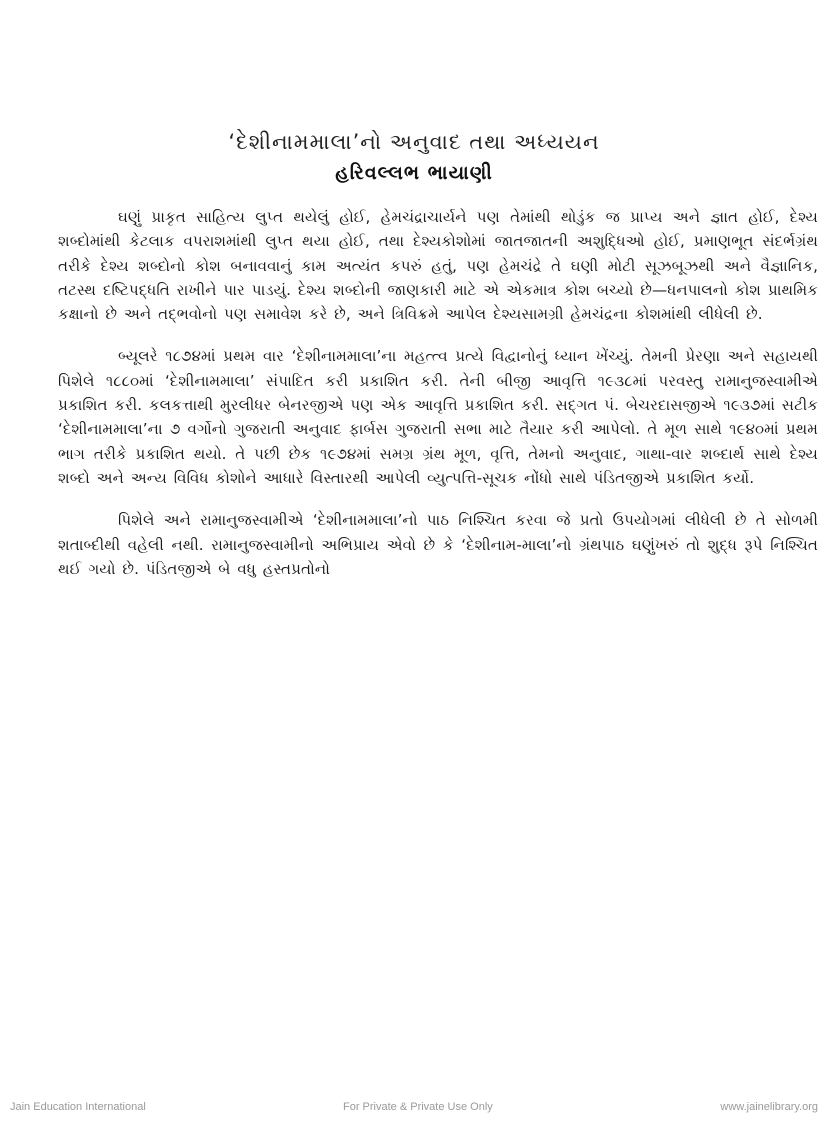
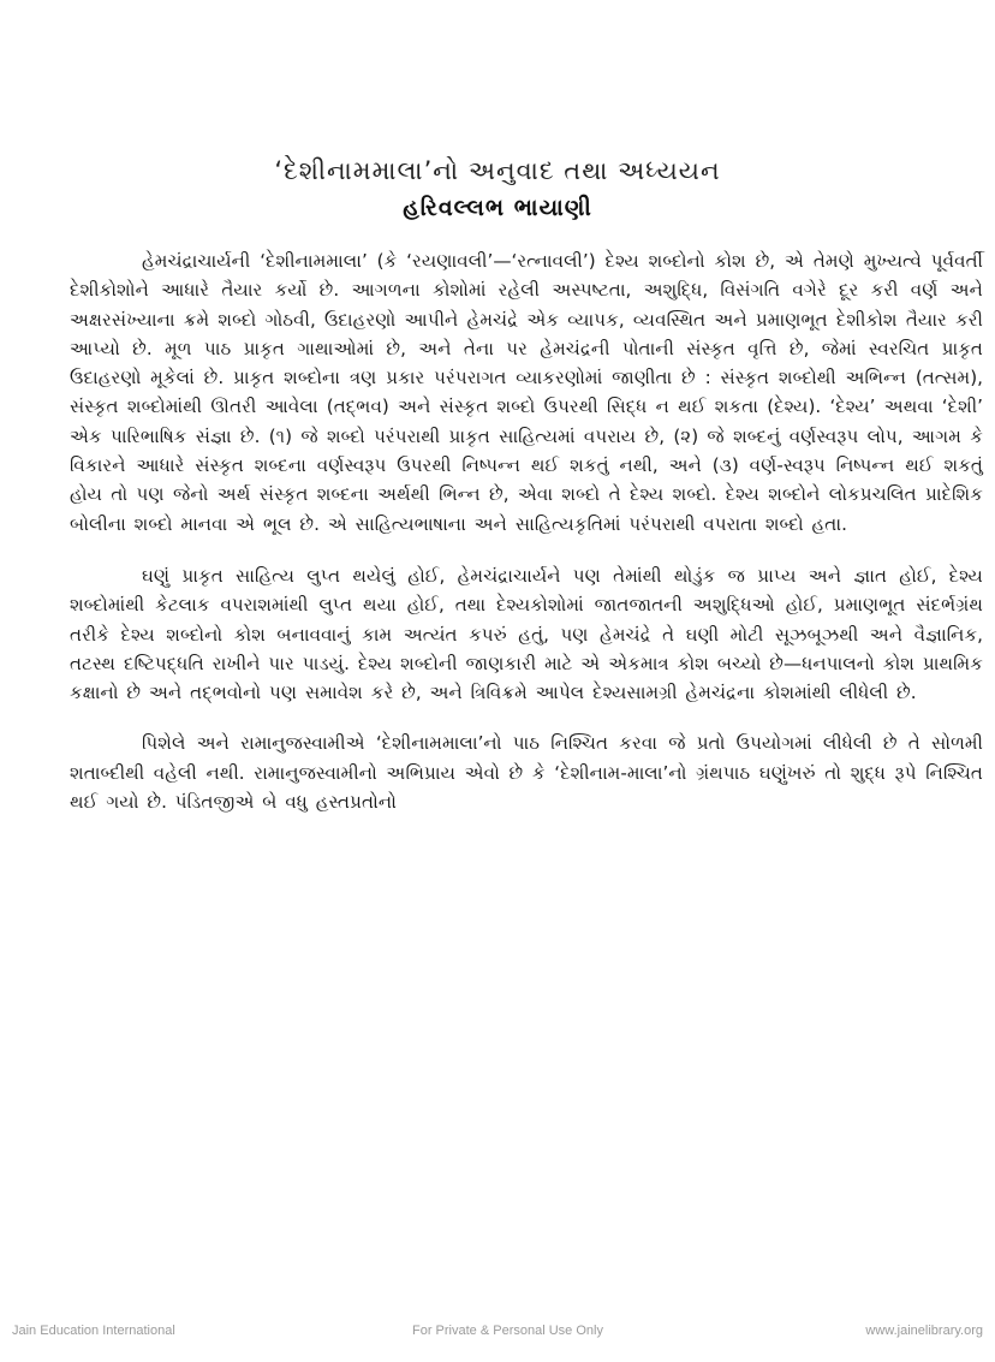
  ‘દેશીનામમાલા’નો અનુવાદ તથા અધ્યયન
  હરિવલ્લભ ભાયાણી
+ હેમચંદ્રાચાર્યની ‘દેશીનામમાલા’ (કે ‘રયણાવલી’—‘રત્નાવલી’) દેશ્ય શબ્દોનો કોશ છે, એ તેમણે મુખ્યત્વે પૂર્વવર્તી દેશીકોશોને આધારે તૈયાર કર્યો છે. આગળના કોશોમાં રહેલી અસ્પષ્ટતા, અશુદ્ધિ, વિસંગતિ વગેરે દૂર કરી વર્ણ અને અક્ષરસંખ્યાના ક્રમે શબ્દો ગોઠવી, ઉદાહરણો આપીને હેમચંદ્રે એક વ્યાપક, વ્યવસ્થિત અને પ્રમાણભૂત દેશીકોશ તૈયાર કરી આપ્યો છે. મૂળ પાઠ પ્રાકૃત ગાથાઓમાં છે, અને તેના પર હેમચંદ્રની પોતાની સંસ્કૃત વૃત્તિ છે, જેમાં સ્વરચિત પ્રાકૃત ઉદાહરણો મૂકેલાં છે. પ્રાકૃત શબ્દોના ત્રણ પ્રકાર પરંપરાગત વ્યાકરણોમાં જાણીતા છે : સંસ્કૃત શબ્દોથી અભિન્ન (તત્સમ), સંસ્કૃત શબ્દોમાંથી ઊતરી આવેલા (તદ્ભવ) અને સંસ્કૃત શબ્દો ઉપરથી સિદ્ધ ન થઈ શકતા (દેશ્ય). ‘દેશ્ય’ અથવા ‘દેશી’ એક પારિભાષિક સંજ્ઞા છે. (૧) જે શબ્દો પરંપરાથી પ્રાકૃત સાહિત્યમાં વપરાય છે, (૨) જે શબ્દનું વર્ણસ્વરૂપ લોપ, આગમ કે વિકારને આધારે સંસ્કૃત શબ્દના વર્ણસ્વરૂપ ઉપરથી નિષ્પન્ન થઈ શકતું નથી, અને (૩) વર્ણ-સ્વરૂપ નિષ્પન્ન થઈ શકતું હોય તો પણ જેનો અર્થ સંસ્કૃત શબ્દના અર્થથી ભિન્ન છે, એવા શબ્દો તે દેશ્ય શબ્દો. દેશ્ય શબ્દોને લોકપ્રચલિત પ્રાદેશિક બોલીના શબ્દો માનવા એ ભૂલ છે. એ સાહિત્યભાષાના અને સાહિત્યકૃતિમાં પરંપરાથી વપરાતા શબ્દો હતા.
  ઘણું પ્રાકૃત સાહિત્ય લુપ્ત થયેલું હોઈ, હેમચંદ્રાચાર્યને પણ તેમાંથી થોડુંક જ પ્રાપ્ય અને જ્ઞાત હોઈ, દેશ્ય શબ્દોમાંથી કેટલાક વપરાશમાંથી લુપ્ત થયા હોઈ, તથા દેશ્યકોશોમાં જાતજાતની અશુદ્ધિઓ હોઈ, પ્રમાણભૂત સંદર્ભગ્રંથ તરીકે દેશ્ય શબ્દોનો કોશ બનાવવાનું કામ અત્યંત કપરું હતું, પણ હેમચંદ્રે તે ઘણી મોટી સૂઝબૂઝથી અને વૈજ્ઞાનિક, તટસ્થ દષ્ટિપદ્ધતિ રાખીને પાર પાડયું. દેશ્ય શબ્દોની જાણકારી માટે એ એકમાત્ર કોશ બચ્યો છે—ધનપાલનો કોશ પ્રાથમિક કક્ષાનો છે અને તદ્ભવોનો પણ સમાવેશ કરે છે, અને ત્રિવિક્રમે આપેલ દેશ્યસામગ્રી હેમચંદ્રના કોશમાંથી લીધેલી છે.
- બ્યૂલરે ૧૮૭૪માં પ્રથમ વાર ‘દેશીનામમાલા’ના મહત્ત્વ પ્રત્યે વિદ્વાનોનું ધ્યાન ખેંચ્યું. તેમની પ્રેરણા અને સહાયથી પિશેલે ૧૮૮૦માં ‘દેશીનામમાલા’ સંપાદિત કરી પ્રકાશિત કરી. તેની બીજી આવૃત્તિ ૧૯૩૮માં પરવસ્તુ રામાનુજસ્વામીએ પ્રકાશિત કરી. કલકત્તાથી મુરલીધર બેનરજીએ પણ એક આવૃત્તિ પ્રકાશિત કરી. સદ્ગત પં. બેચરદાસજીએ ૧૯૩૭માં સટીક ‘દેશીનામમાલા’ના ૭ વર્ગોનો ગુજરાતી અનુવાદ ફાર્બસ ગુજરાતી સભા માટે તૈયાર કરી આપેલો. તે મૂળ સાથે ૧૯૪૦માં પ્રથમ ભાગ તરીકે પ્રકાશિત થયો. તે પછી છેક ૧૯૭૪માં સમગ્ર ગ્રંથ મૂળ, વૃત્તિ, તેમનો અનુવાદ, ગાથા-વાર શબ્દાર્થ સાથે દેશ્ય શબ્દો અને અન્ય વિવિધ કોશોને આધારે વિસ્તારથી આપેલી વ્યુત્પત્તિ-સૂચક નોંધો સાથે પંડિતજીએ પ્રકાશિત કર્યો.
  પિશેલે અને રામાનુજસ્વામીએ ‘દેશીનામમાલા’નો પાઠ નિશ્ચિત કરવા જે પ્રતો ઉપયોગમાં લીધેલી છે તે સોળમી શતાબ્દીથી વહેલી નથી. રામાનુજસ્વામીનો અભિપ્રાય એવો છે કે ‘દેશીનામ-માલા’નો ગ્રંથપાઠ ઘણુંખરું તો શુદ્ધ રૂપે નિશ્ચિત થઈ ગયો છે. પંડિતજીએ બે વધુ હસ્તપ્રતોનો
  Jain Education International
- For Private & Private Use Only
+ For Private & Personal Use Only
  www.jainelibrary.org
